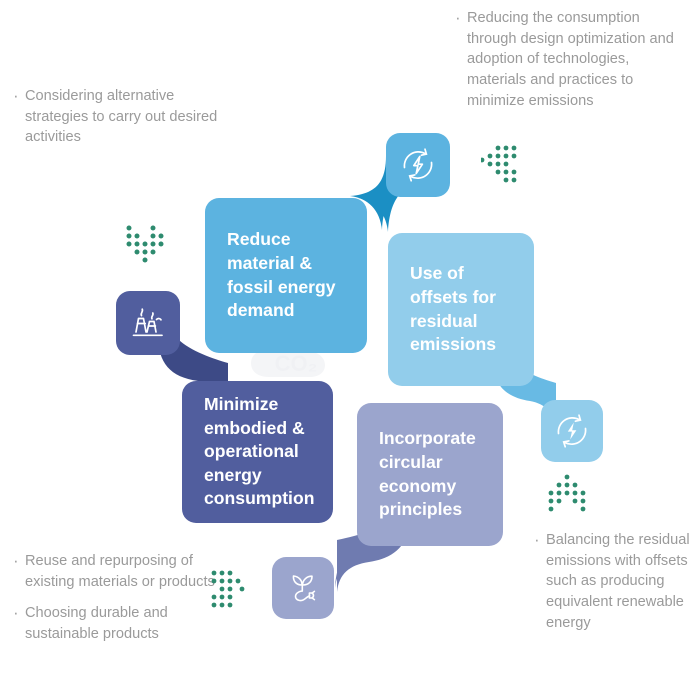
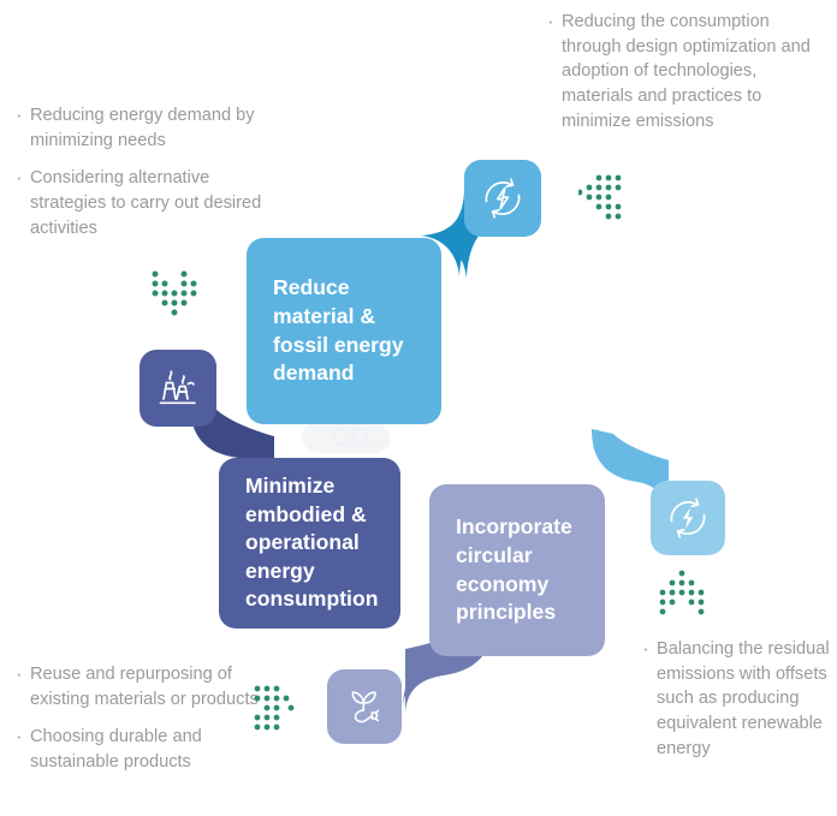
  CO₂
  Reduce material & fossil energy demand
- Use of offsets for residual emissions
  Minimize embodied & operational energy consumption
  Incorporate circular economy principles
+ Reducing energy demand by minimizing needs
  Considering alternative strategies to carry out desired activities
  Reducing the consumption through design optimization and adoption of technologies, materials and practices to minimize emissions
  Reuse and repurposing of existing materials or products
  Choosing durable and sustainable products
  Balancing the residual emissions with offsets such as producing equivalent renewable energy
